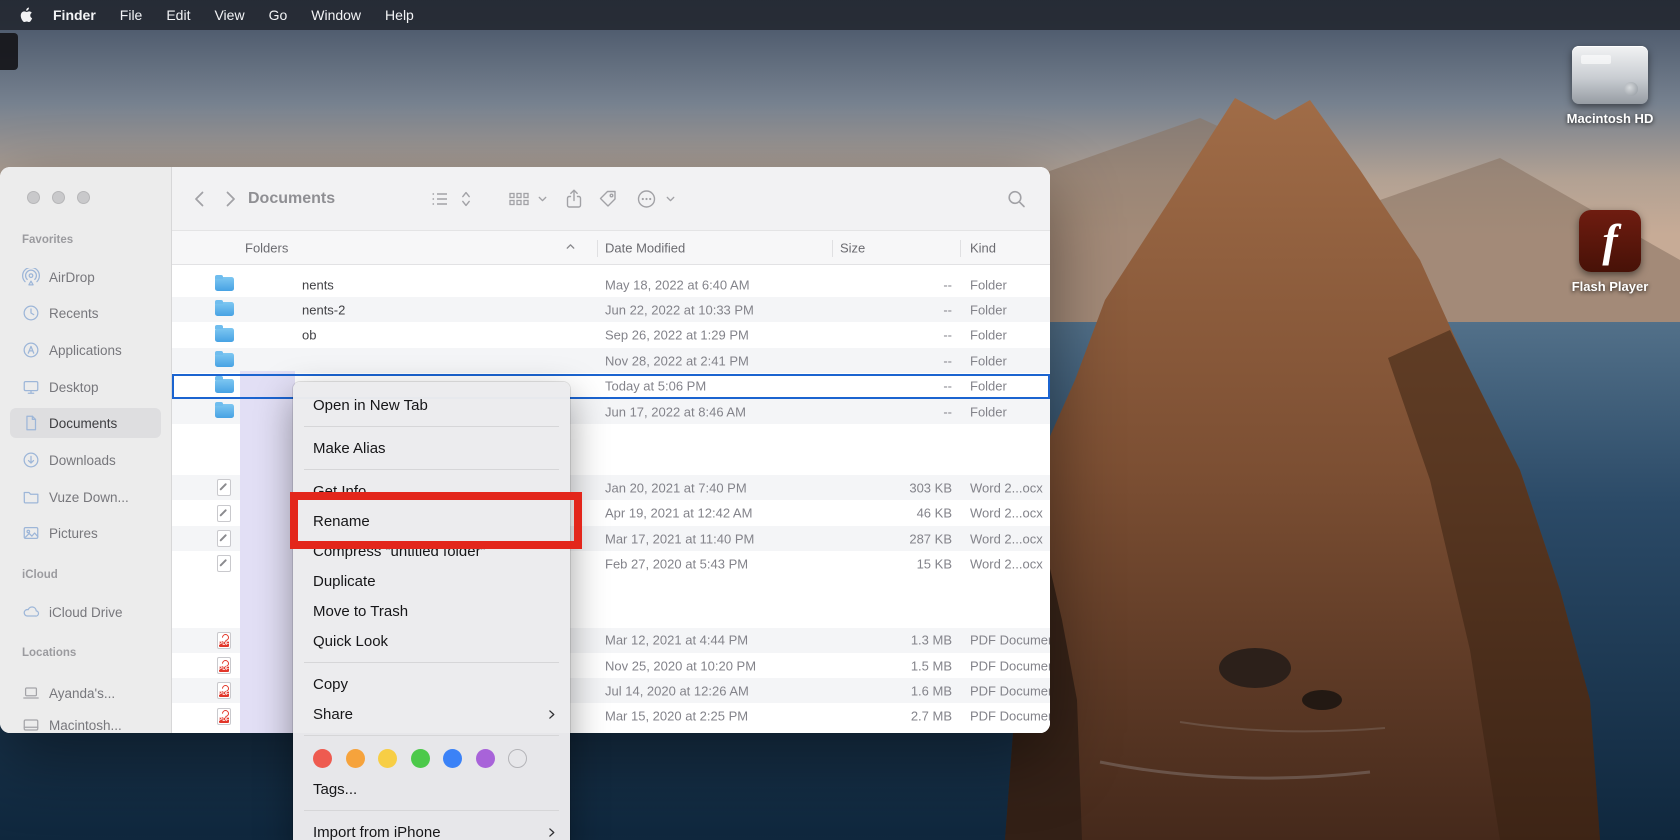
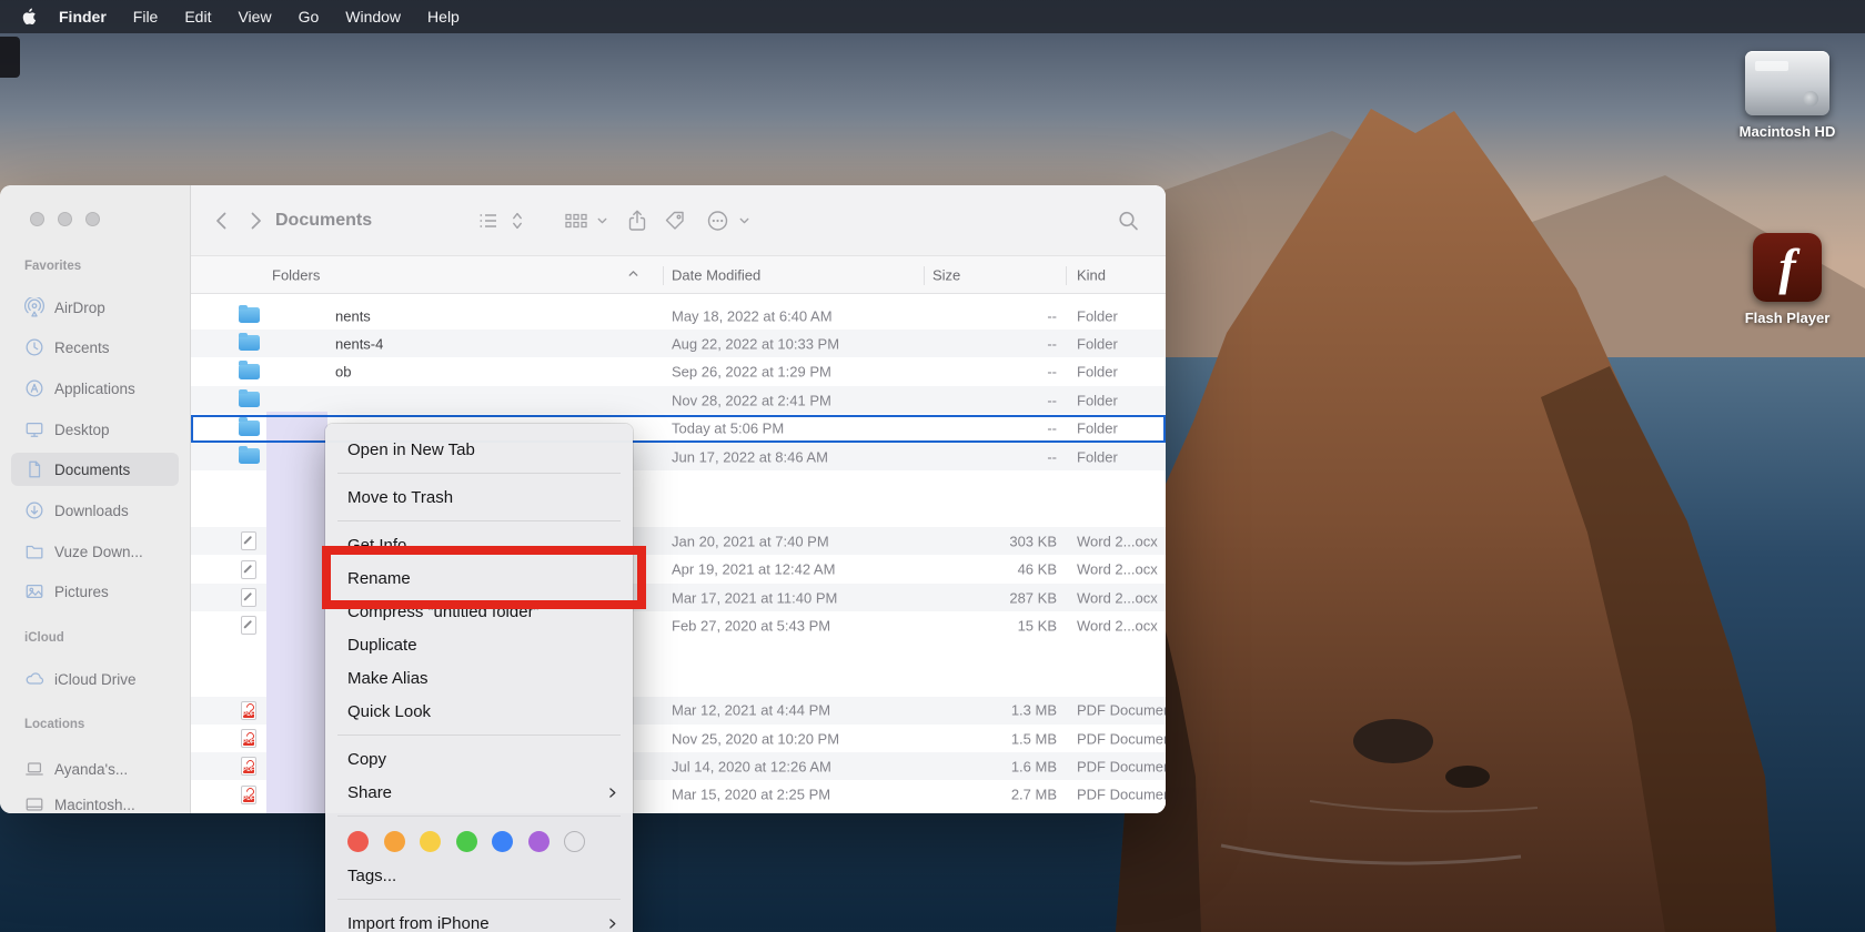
  Finder
  File
  Edit
  View
  Go
  Window
  Help
  Macintosh HD
  f
  Flash Player
  Favorites
  AirDrop
  Recents
  Applications
  Desktop
  Documents
  Downloads
  Vuze Down...
  Pictures
  iCloud
  iCloud Drive
  Locations
  Ayanda's...
  Macintosh...
  Documents
  Folders
  Date Modified
  Size
  Kind
  nents
  May 18, 2022 at 6:40 AM
  --
  Folder
- nents-2
+ nents-4
- Jun 22, 2022 at 10:33 PM
+ Aug 22, 2022 at 10:33 PM
  --
  Folder
  ob
  Sep 26, 2022 at 1:29 PM
  --
  Folder
  Nov 28, 2022 at 2:41 PM
  --
  Folder
  Today at 5:06 PM
  --
  Folder
  Jun 17, 2022 at 8:46 AM
  --
  Folder
  Jan 20, 2021 at 7:40 PM
  303 KB
  Word 2...ocx
  Apr 19, 2021 at 12:42 AM
  46 KB
  Word 2...ocx
  Mar 17, 2021 at 11:40 PM
  287 KB
  Word 2...ocx
  Feb 27, 2020 at 5:43 PM
  15 KB
  Word 2...ocx
  Mar 12, 2021 at 4:44 PM
  1.3 MB
  PDF Docume
  Nov 25, 2020 at 10:20 PM
  1.5 MB
  PDF Docume
  Jul 14, 2020 at 12:26 AM
  1.6 MB
  PDF Docume
  Mar 15, 2020 at 2:25 PM
  2.7 MB
  PDF Docume
  Open in New Tab
- Make Alias
+ Move to Trash
  Get Info
  Rename
  Compress “untitled folder”
  Duplicate
- Move to Trash
+ Make Alias
  Quick Look
  Copy
  Share
  Tags...
  Import from iPhone
